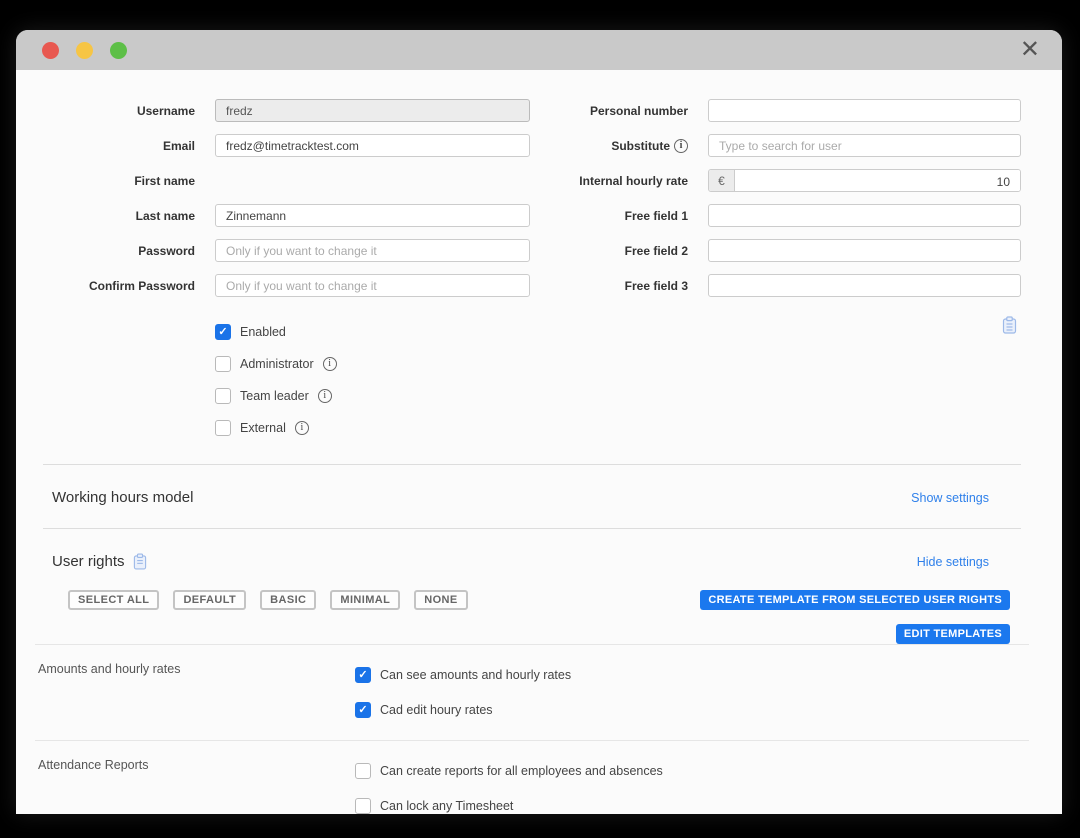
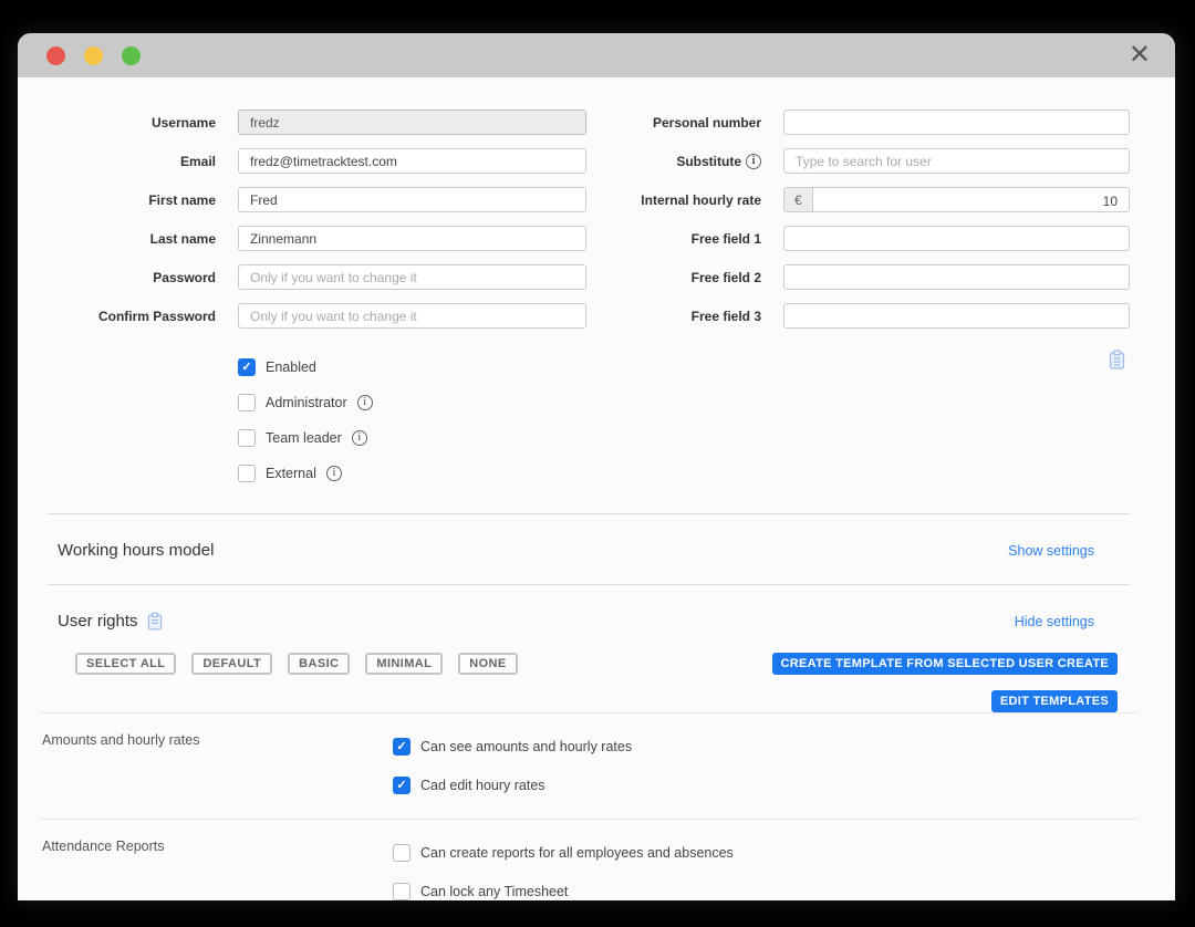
  ✕
  Username
  fredz
  Email
  fredz@timetracktest.com
  First name
+ Fred
  Last name
  Zinnemann
  Password
  Only if you want to change it
  Confirm Password
  Only if you want to change it
  Enabled
  Administrator
  Team leader
  External
  Personal number
  Substitute
  Type to search for user
  Internal hourly rate
  €
  10
  Free field 1
  Free field 2
  Free field 3
  Working hours model
  Show settings
  User rights
  Hide settings
  SELECT ALL
  DEFAULT
  BASIC
  MINIMAL
  NONE
- CREATE TEMPLATE FROM SELECTED USER RIGHTS
+ CREATE TEMPLATE FROM SELECTED USER CREATE
  EDIT TEMPLATES
  Amounts and hourly rates
  Can see amounts and hourly rates
  Cad edit houry rates
  Attendance Reports
  Can create reports for all employees and absences
  Can lock any Timesheet
